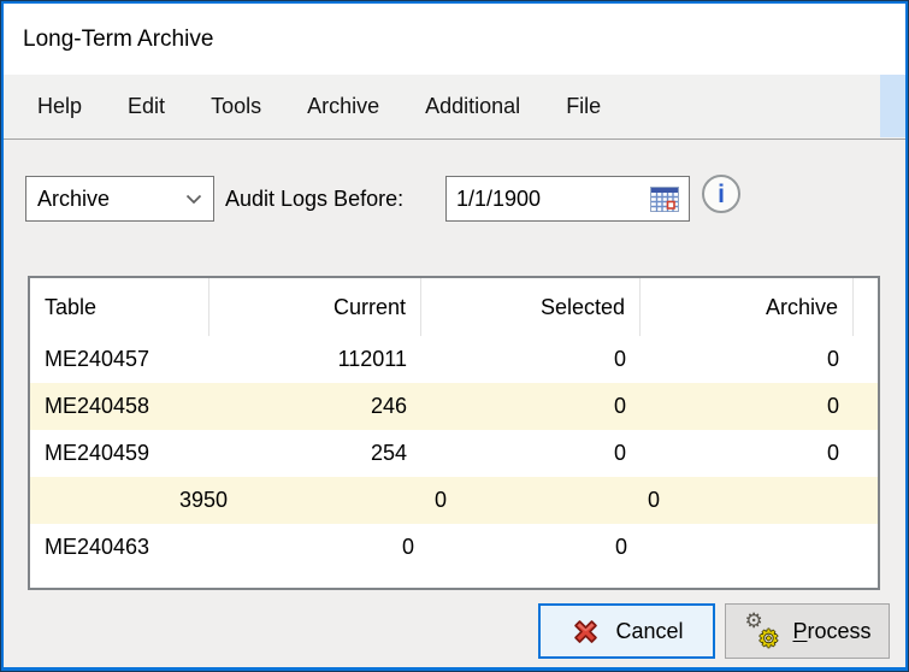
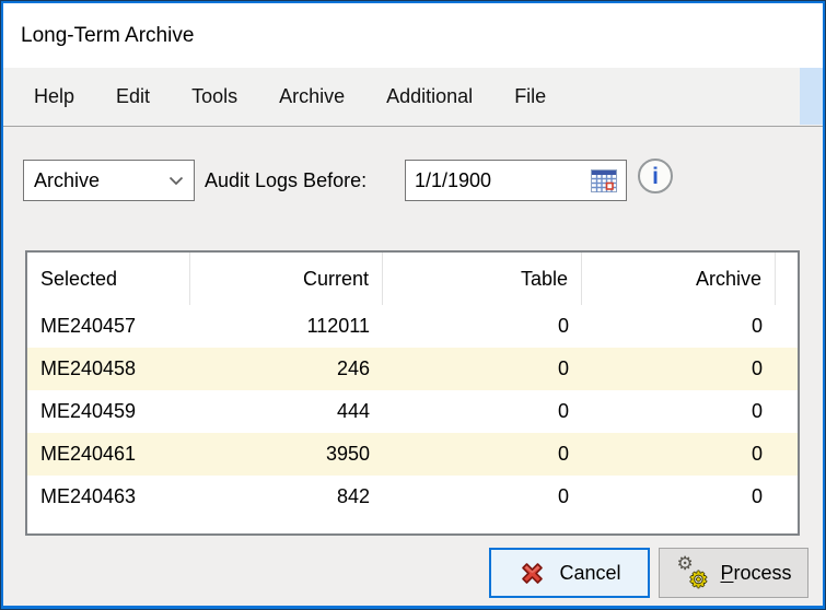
  Long-Term Archive
  Help
  Edit
  Tools
  Archive
  Additional
  File
  Archive
  Audit Logs Before:
  1/1/1900
  i
- Table
+ Selected
  Current
- Selected
+ Table
  Archive
  ME240457
  112011
  0
  0
  ME240458
  246
  0
  0
  ME240459
- 254
+ 444
  0
  0
+ ME240461
  3950
  0
  0
  ME240463
+ 842
  0
  0
  Cancel
  ⚙
  ⚙
  Process
